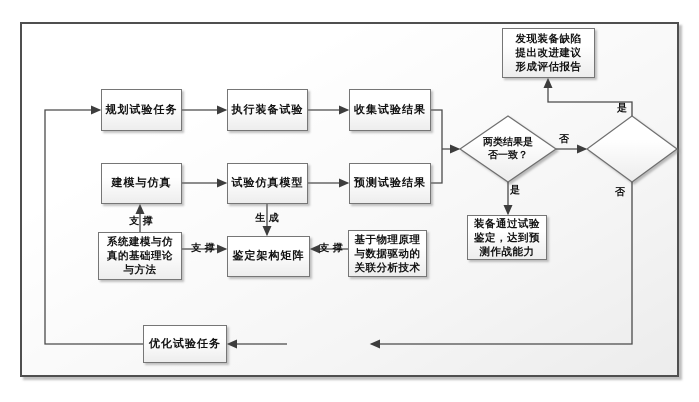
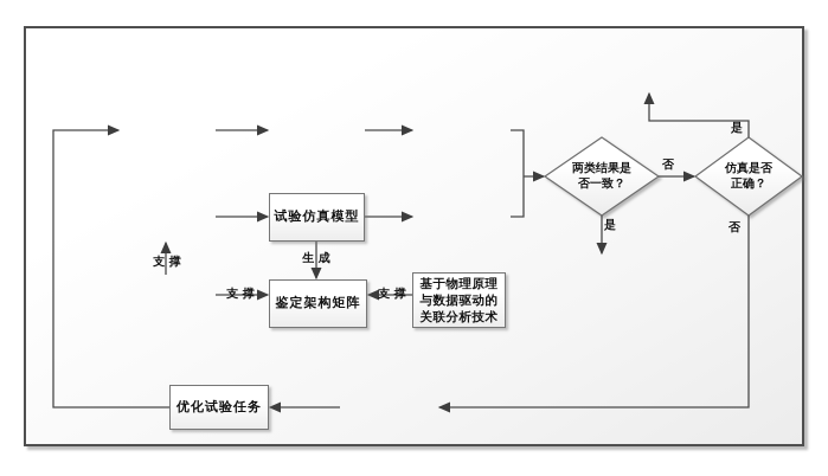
- 规划试验任务
- 执行装备试验
- 收集试验结果
- 建模与仿真
  试验仿真模型
- 预测试验结果
- 发现装备缺陷
- 提出改进建议
- 形成评估报告
- 装备通过试验
- 鉴定，达到预
- 测作战能力
- 系统建模与仿
- 真的基础理论
- 与方法
  鉴定架构矩阵
  基于物理原理
  与数据驱动的
  关联分析技术
  优化试验任务
  两类结果是
  否一致？
+ 仿真是否
+ 正确？
  支 撑
  支 撑
  支 撑
  生 成
  是
  否
  是
  否
